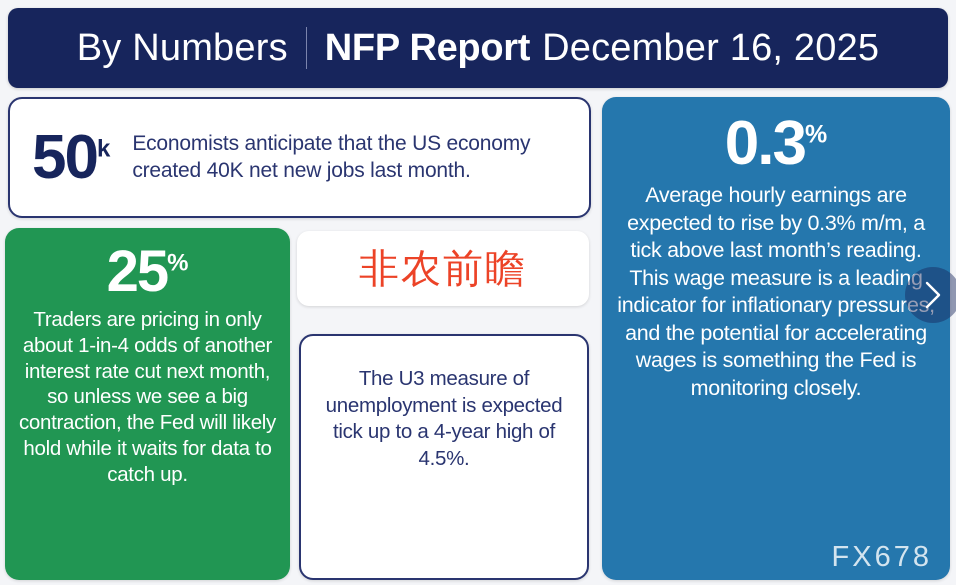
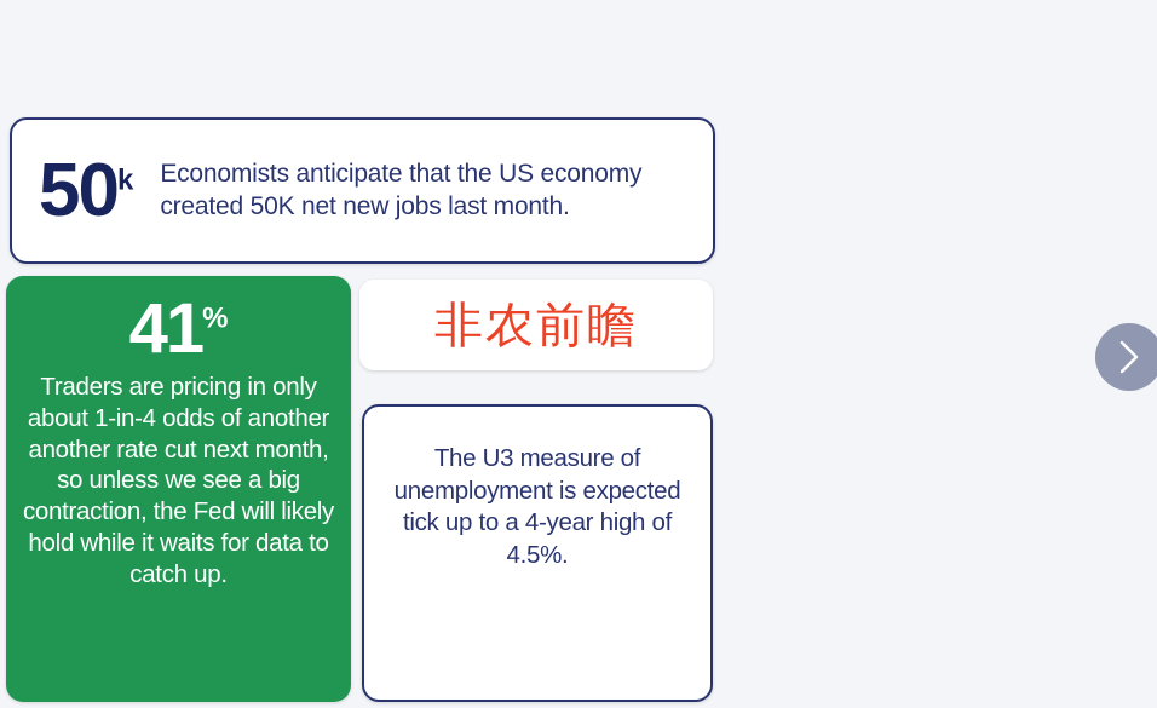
- By Numbers
- NFP Report
- December 16, 2025
  50k
- Economists anticipate that the US economy created 40K net new jobs last month.
+ Economists anticipate that the US economy created 50K net new jobs last month.
- 25%
+ 41%
- Traders are pricing in only about 1-in-4 odds of another interest rate cut next month, so unless we see a big contraction, the Fed will likely hold while it waits for data to catch up.
+ Traders are pricing in only about 1-in-4 odds of another another rate cut next month, so unless we see a big contraction, the Fed will likely hold while it waits for data to catch up.
  非农前瞻
  The U3 measure of unemployment is expected tick up to a 4-year high of 4.5%.
- 0.3%
- Average hourly earnings are expected to rise by 0.3% m/m, a tick above last month’s reading. This wage measure is a leading indicator for inflationary pressures, and the potential for accelerating wages is something the Fed is monitoring closely.
- FX678
